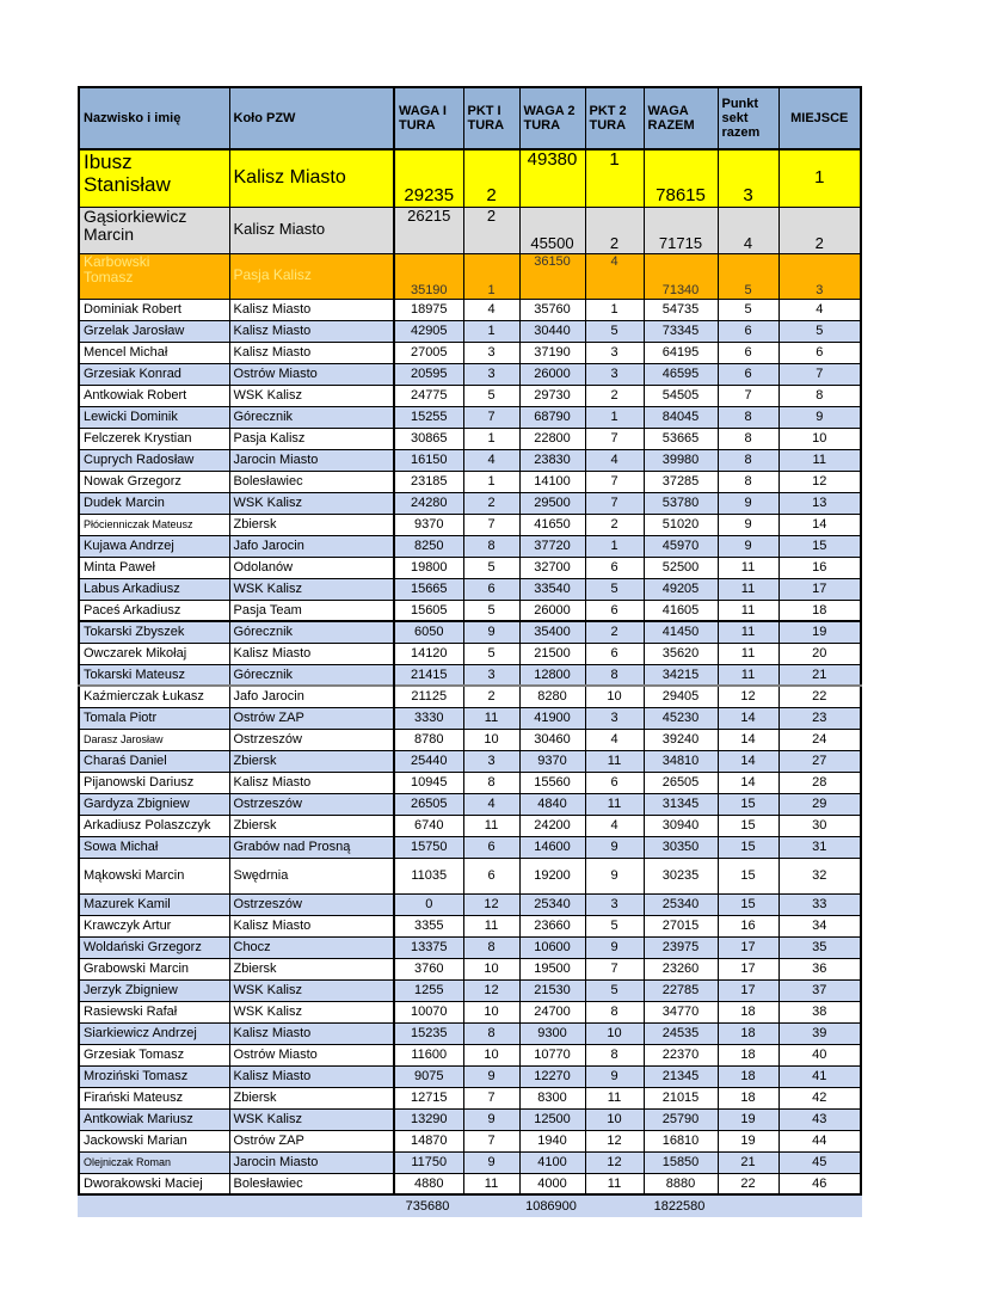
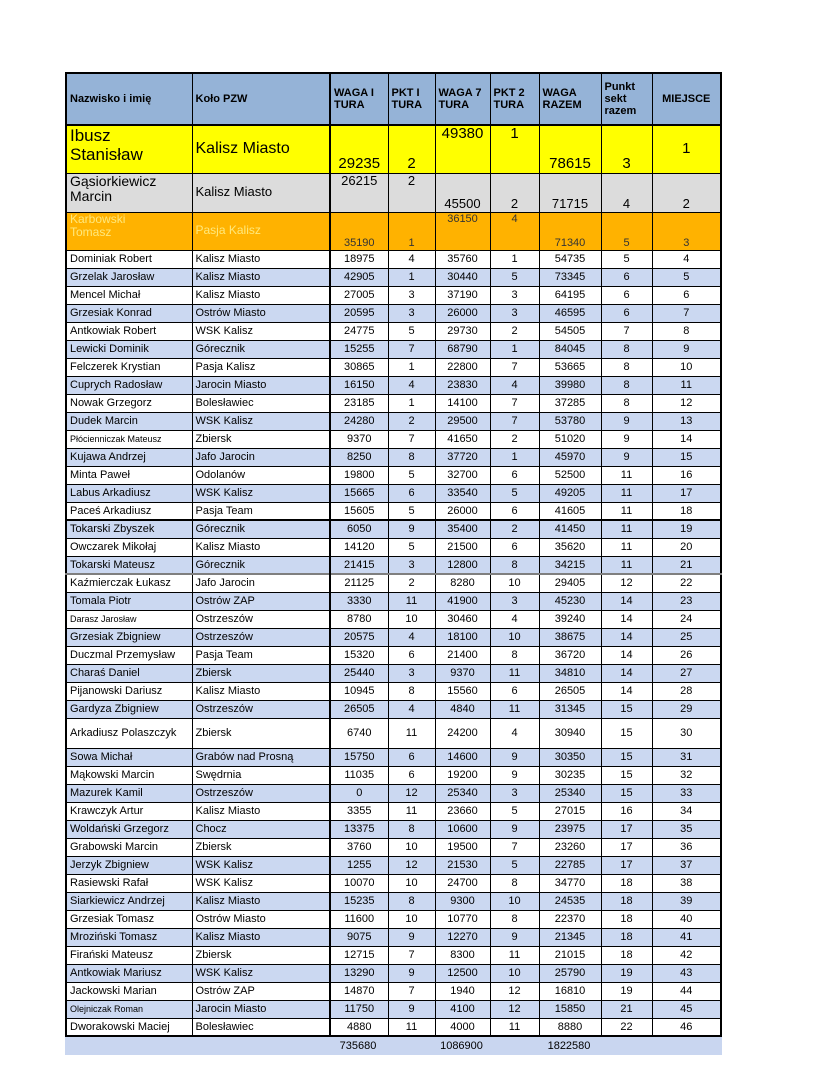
- Nazwisko i imię	Koło PZW	WAGA I TURA	PKT I TURA	WAGA 2 TURA	PKT 2 TURA	WAGA RAZEM	Punkt sekt razem	MIEJSCE
+ Nazwisko i imię	Koło PZW	WAGA I TURA	PKT I TURA	WAGA 7 TURA	PKT 2 TURA	WAGA RAZEM	Punkt sekt razem	MIEJSCE
  Ibusz Stanisław	Kalisz Miasto	29235	2	49380	1	78615	3	1
  Gąsiorkiewicz Marcin	Kalisz Miasto	26215	2	45500	2	71715	4	2
  Karbowski Tomasz	Pasja Kalisz	35190	1	36150	4	71340	5	3
  Dominiak Robert	Kalisz Miasto	18975	4	35760	1	54735	5	4
  Grzelak Jarosław	Kalisz Miasto	42905	1	30440	5	73345	6	5
  Mencel Michał	Kalisz Miasto	27005	3	37190	3	64195	6	6
  Grzesiak Konrad	Ostrów Miasto	20595	3	26000	3	46595	6	7
  Antkowiak Robert	WSK Kalisz	24775	5	29730	2	54505	7	8
  Lewicki Dominik	Górecznik	15255	7	68790	1	84045	8	9
  Felczerek Krystian	Pasja Kalisz	30865	1	22800	7	53665	8	10
  Cuprych Radosław	Jarocin Miasto	16150	4	23830	4	39980	8	11
  Nowak Grzegorz	Bolesławiec	23185	1	14100	7	37285	8	12
  Dudek Marcin	WSK Kalisz	24280	2	29500	7	53780	9	13
  Płócienniczak Mateusz	Zbiersk	9370	7	41650	2	51020	9	14
  Kujawa Andrzej	Jafo Jarocin	8250	8	37720	1	45970	9	15
  Minta Paweł	Odolanów	19800	5	32700	6	52500	11	16
  Labus Arkadiusz	WSK Kalisz	15665	6	33540	5	49205	11	17
  Paceś Arkadiusz	Pasja Team	15605	5	26000	6	41605	11	18
  Tokarski Zbyszek	Górecznik	6050	9	35400	2	41450	11	19
  Owczarek Mikołaj	Kalisz Miasto	14120	5	21500	6	35620	11	20
  Tokarski Mateusz	Górecznik	21415	3	12800	8	34215	11	21
  Kaźmierczak Łukasz	Jafo Jarocin	21125	2	8280	10	29405	12	22
  Tomala Piotr	Ostrów ZAP	3330	11	41900	3	45230	14	23
  Darasz Jarosław	Ostrzeszów	8780	10	30460	4	39240	14	24
+ Grzesiak Zbigniew	Ostrzeszów	20575	4	18100	10	38675	14	25
+ Duczmal Przemysław	Pasja Team	15320	6	21400	8	36720	14	26
  Charaś Daniel	Zbiersk	25440	3	9370	11	34810	14	27
  Pijanowski Dariusz	Kalisz Miasto	10945	8	15560	6	26505	14	28
  Gardyza Zbigniew	Ostrzeszów	26505	4	4840	11	31345	15	29
  Arkadiusz Polaszczyk	Zbiersk	6740	11	24200	4	30940	15	30
  Sowa Michał	Grabów nad Prosną	15750	6	14600	9	30350	15	31
  Mąkowski Marcin	Swędrnia	11035	6	19200	9	30235	15	32
  Mazurek Kamil	Ostrzeszów	0	12	25340	3	25340	15	33
  Krawczyk Artur	Kalisz Miasto	3355	11	23660	5	27015	16	34
  Woldański Grzegorz	Chocz	13375	8	10600	9	23975	17	35
  Grabowski Marcin	Zbiersk	3760	10	19500	7	23260	17	36
  Jerzyk Zbigniew	WSK Kalisz	1255	12	21530	5	22785	17	37
  Rasiewski Rafał	WSK Kalisz	10070	10	24700	8	34770	18	38
  Siarkiewicz Andrzej	Kalisz Miasto	15235	8	9300	10	24535	18	39
  Grzesiak Tomasz	Ostrów Miasto	11600	10	10770	8	22370	18	40
  Mroziński Tomasz	Kalisz Miasto	9075	9	12270	9	21345	18	41
  Firański Mateusz	Zbiersk	12715	7	8300	11	21015	18	42
  Antkowiak Mariusz	WSK Kalisz	13290	9	12500	10	25790	19	43
  Jackowski Marian	Ostrów ZAP	14870	7	1940	12	16810	19	44
  Olejniczak Roman	Jarocin Miasto	11750	9	4100	12	15850	21	45
  Dworakowski Maciej	Bolesławiec	4880	11	4000	11	8880	22	46
  735680
  1086900
  1822580
